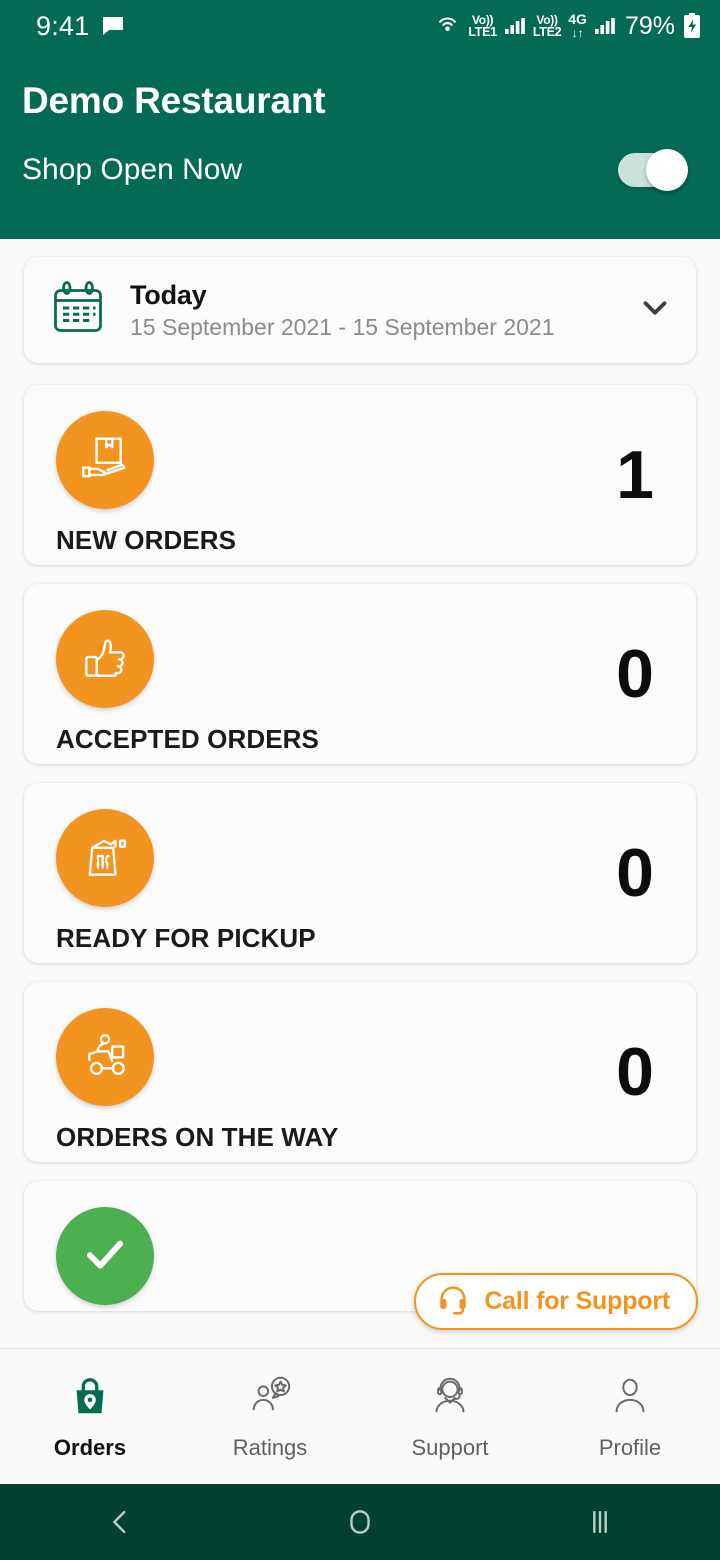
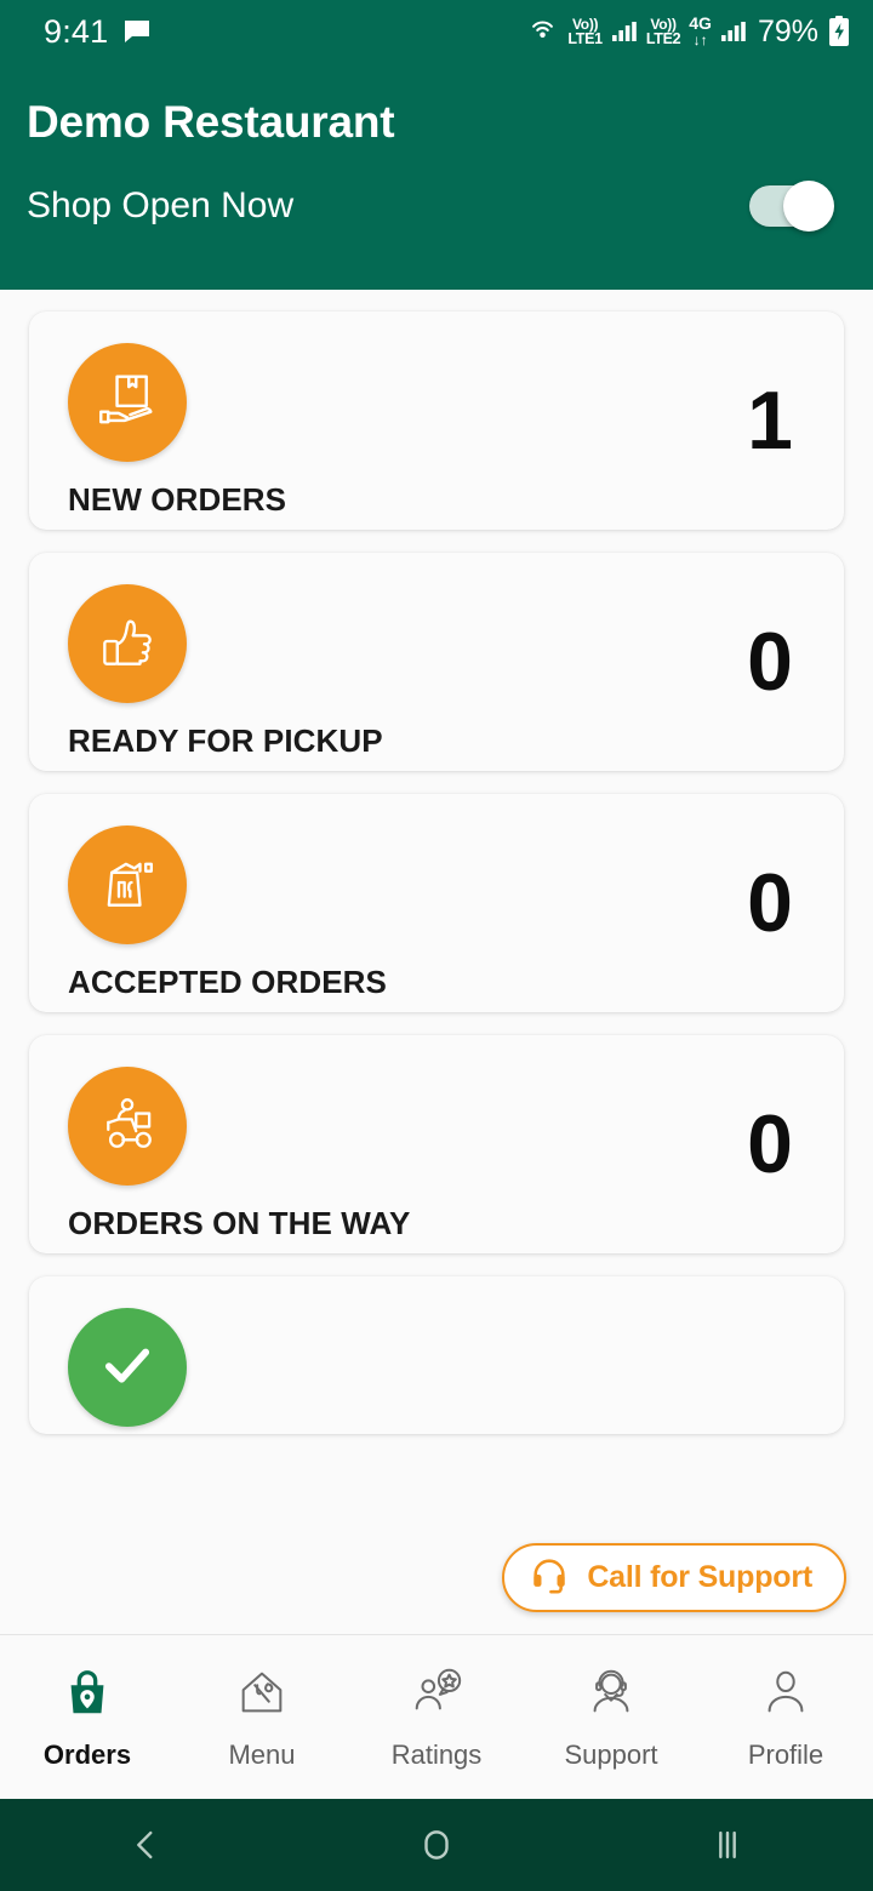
  9:41
  Vo))
  LTE1
  Vo))
  LTE2
  4G
  ↓↑
  79%
  Demo Restaurant
  Shop Open Now
- Today
- 15 September 2021 - 15 September 2021
  NEW ORDERS
  1
- ACCEPTED ORDERS
+ READY FOR PICKUP
  0
- READY FOR PICKUP
+ ACCEPTED ORDERS
  0
  ORDERS ON THE WAY
  0
  Call for Support
  Orders
+ Menu
  Ratings
  Support
  Profile
